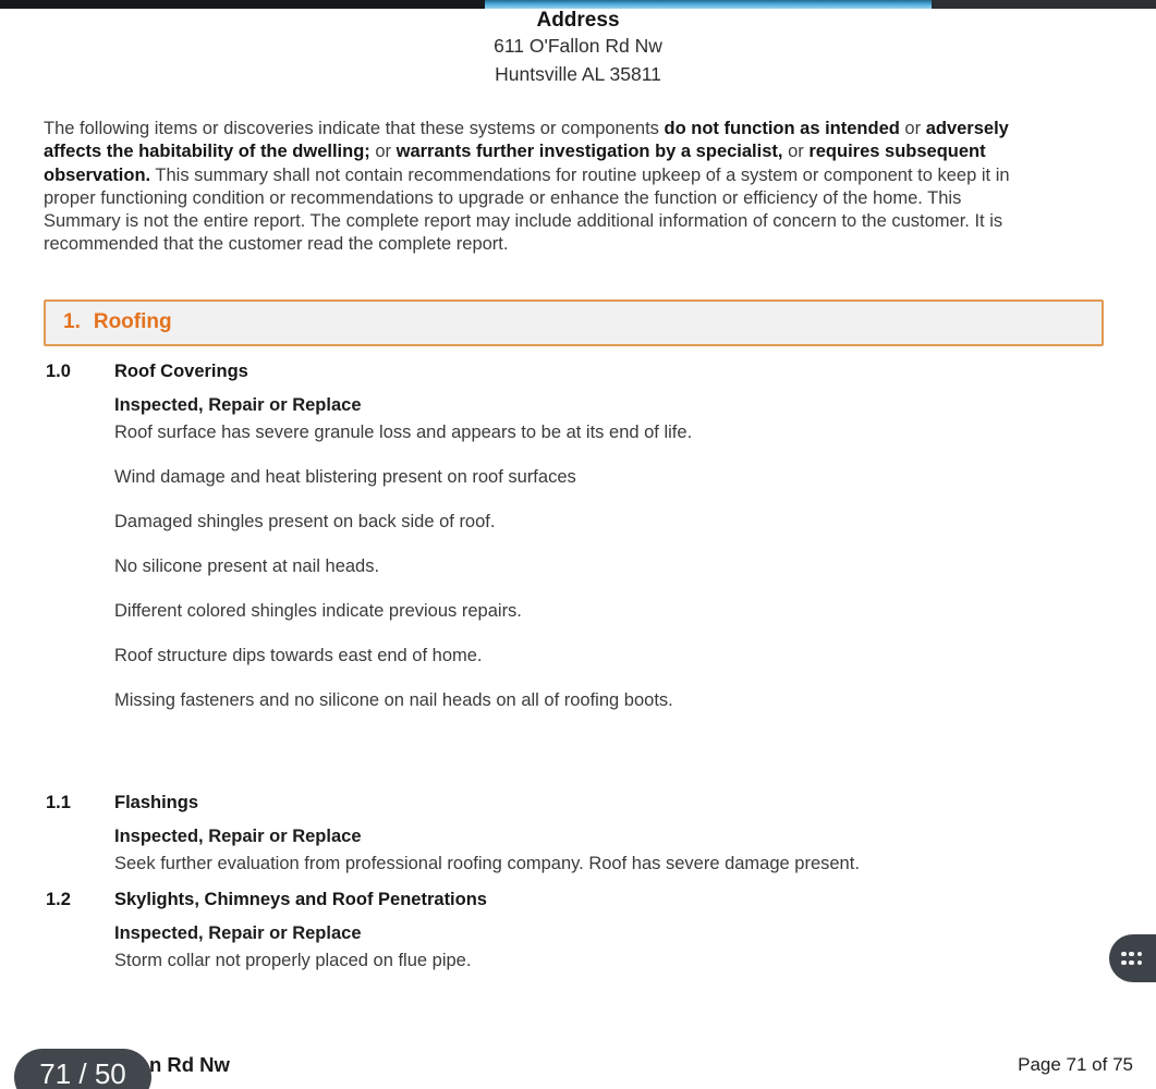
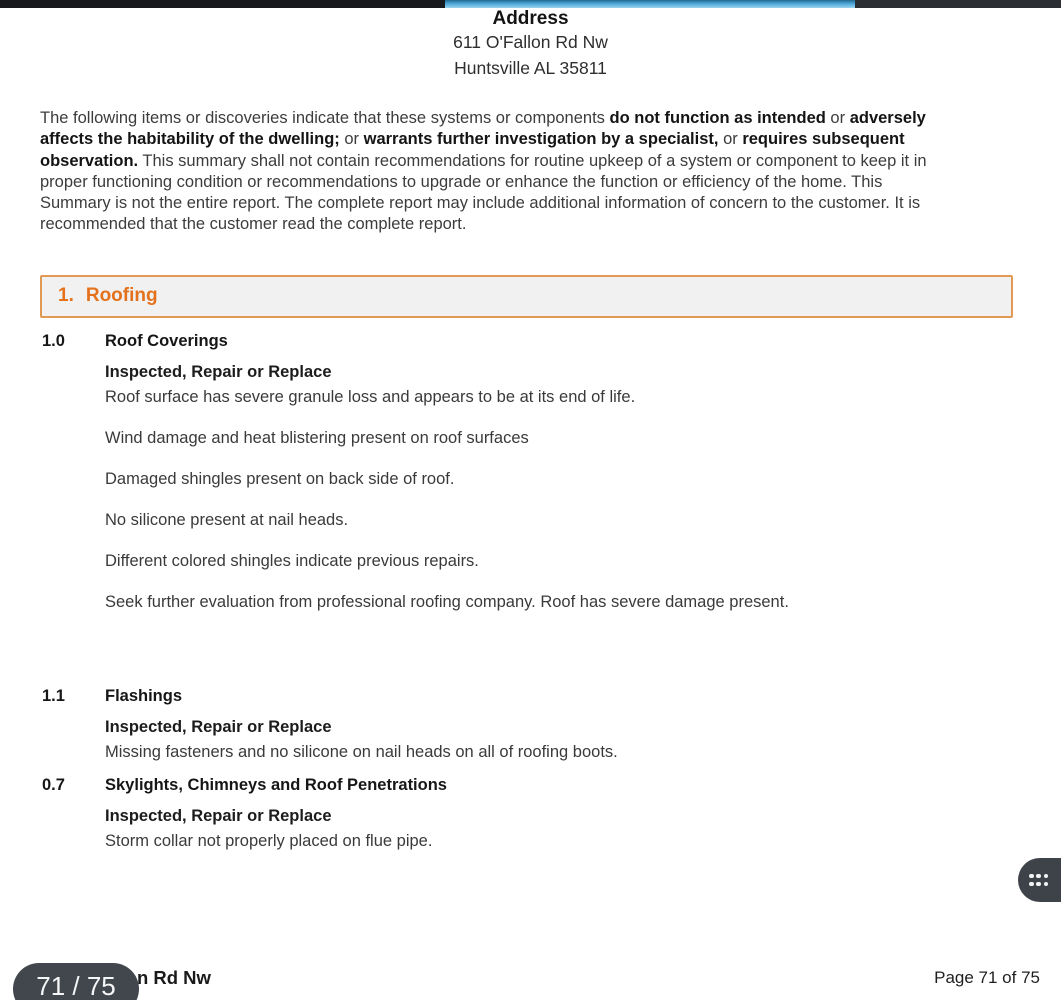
  Address
  611 O'Fallon Rd Nw
  Huntsville AL 35811
  The following items or discoveries indicate that these systems or components do not function as intended or adversely
  affects the habitability of the dwelling; or warrants further investigation by a specialist, or requires subsequent
  observation. This summary shall not contain recommendations for routine upkeep of a system or component to keep it in
  proper functioning condition or recommendations to upgrade or enhance the function or efficiency of the home. This
  Summary is not the entire report. The complete report may include additional information of concern to the customer. It is
  recommended that the customer read the complete report.
  1.
  Roofing
  1.0
  Roof Coverings
  Inspected, Repair or Replace
  Roof surface has severe granule loss and appears to be at its end of life.
  Wind damage and heat blistering present on roof surfaces
  Damaged shingles present on back side of roof.
  No silicone present at nail heads.
  Different colored shingles indicate previous repairs.
- Roof structure dips towards east end of home.
- Missing fasteners and no silicone on nail heads on all of roofing boots.
+ Seek further evaluation from professional roofing company. Roof has severe damage present.
  1.1
  Flashings
  Inspected, Repair or Replace
- Seek further evaluation from professional roofing company. Roof has severe damage present.
+ Missing fasteners and no silicone on nail heads on all of roofing boots.
- 1.2
+ 0.7
  Skylights, Chimneys and Roof Penetrations
  Inspected, Repair or Replace
  Storm collar not properly placed on flue pipe.
- 71 / 50
+ 71 / 75
  Page 71 of 75
